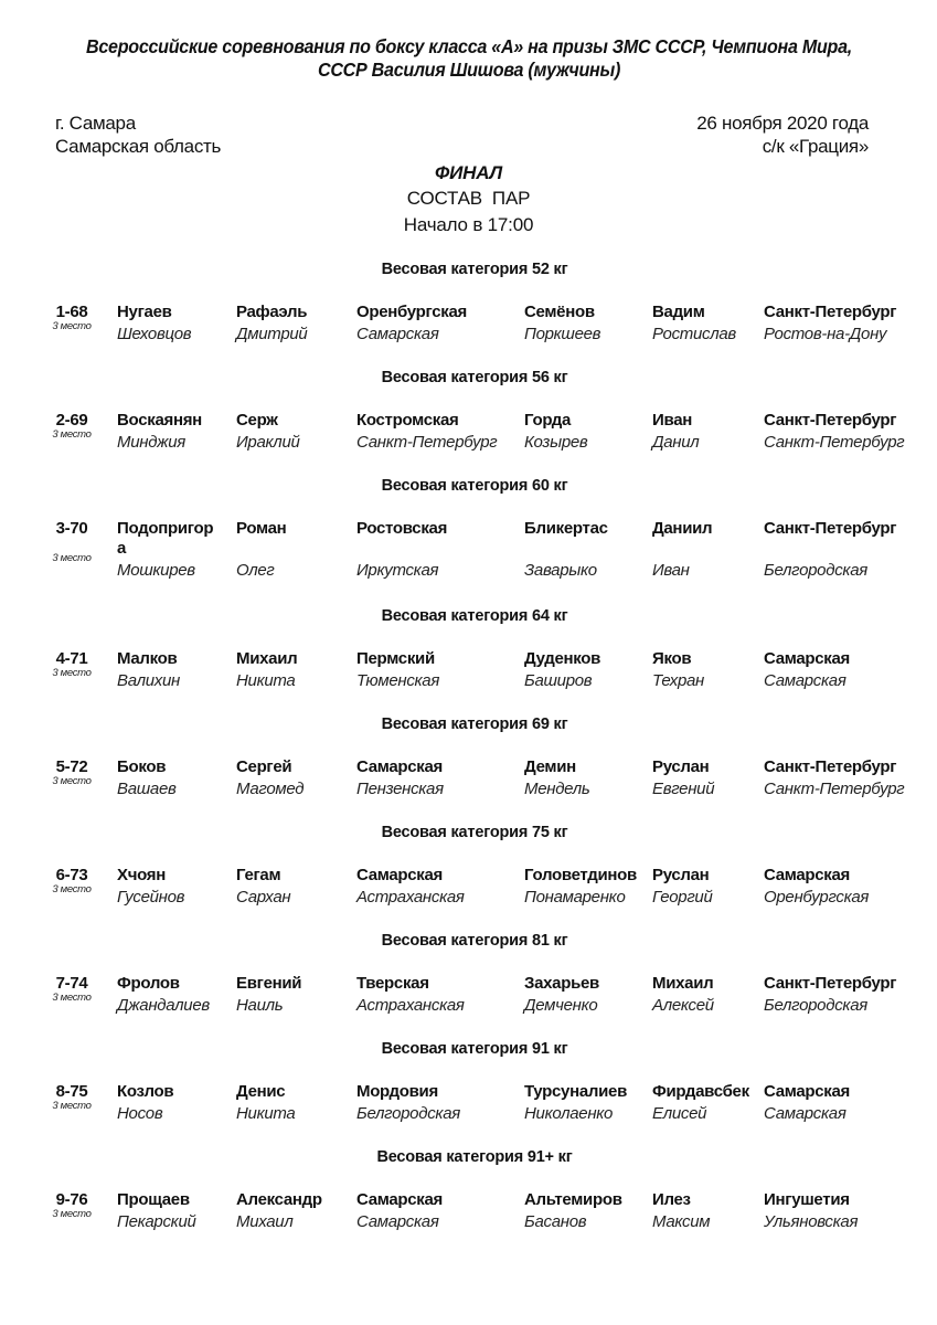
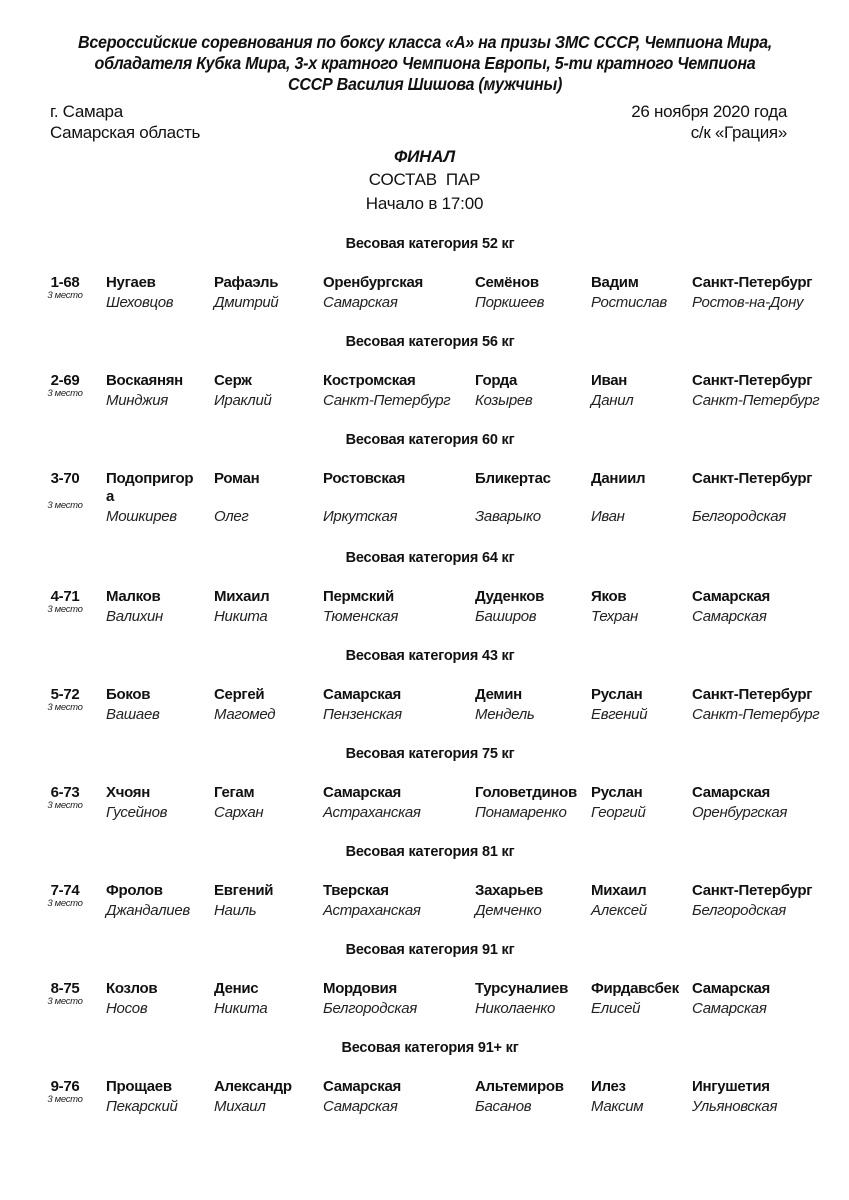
  Всероссийские соревнования по боксу класса «А» на призы ЗМС СССР, Чемпиона Мира,
+ обладателя Кубка Мира, 3-х кратного Чемпиона Европы, 5-ти кратного Чемпиона
  СССР Василия Шишова (мужчины)
  г. Самара
  Самарская область
  26 ноября 2020 года
  с/к «Грация»
  ФИНАЛ
  СОСТАВ ПАР
  Начало в 17:00
  Весовая категория 52 кг
  1-68
  3 место
  Нугаев
  Рафаэль
  Оренбургская
  Семёнов
  Вадим
  Санкт-Петербург
  Шеховцов
  Дмитрий
  Самарская
  Поркшеев
  Ростислав
  Ростов-на-Дону
  Весовая категория 56 кг
  2-69
  3 место
  Воскаянян
  Серж
  Костромская
  Горда
  Иван
  Санкт-Петербург
  Минджия
  Ираклий
  Санкт-Петербург
  Козырев
  Данил
  Санкт-Петербург
  Весовая категория 60 кг
  3-70
  3 место
  Подопригора
  Роман
  Ростовская
  Бликертас
  Даниил
  Санкт-Петербург
  Мошкирев
  Олег
  Иркутская
  Заварыко
  Иван
  Белгородская
  Весовая категория 64 кг
  4-71
  3 место
  Малков
  Михаил
  Пермский
  Дуденков
  Яков
  Самарская
  Валихин
  Никита
  Тюменская
  Баширов
  Техран
  Самарская
- Весовая категория 69 кг
+ Весовая категория 43 кг
  5-72
  3 место
  Боков
  Сергей
  Самарская
  Демин
  Руслан
  Санкт-Петербург
  Вашаев
  Магомед
  Пензенская
  Мендель
  Евгений
  Санкт-Петербург
  Весовая категория 75 кг
  6-73
  3 место
  Хчоян
  Гегам
  Самарская
  Головетдинов
  Руслан
  Самарская
  Гусейнов
  Сархан
  Астраханская
  Понамаренко
  Георгий
  Оренбургская
  Весовая категория 81 кг
  7-74
  3 место
  Фролов
  Евгений
  Тверская
  Захарьев
  Михаил
  Санкт-Петербург
  Джандалиев
  Наиль
  Астраханская
  Демченко
  Алексей
  Белгородская
  Весовая категория 91 кг
  8-75
  3 место
  Козлов
  Денис
  Мордовия
  Турсуналиев
  Фирдавсбек
  Самарская
  Носов
  Никита
  Белгородская
  Николаенко
  Елисей
  Самарская
  Весовая категория 91+ кг
  9-76
  3 место
  Прощаев
  Александр
  Самарская
  Альтемиров
  Илез
  Ингушетия
  Пекарский
  Михаил
  Самарская
  Басанов
  Максим
  Ульяновская
